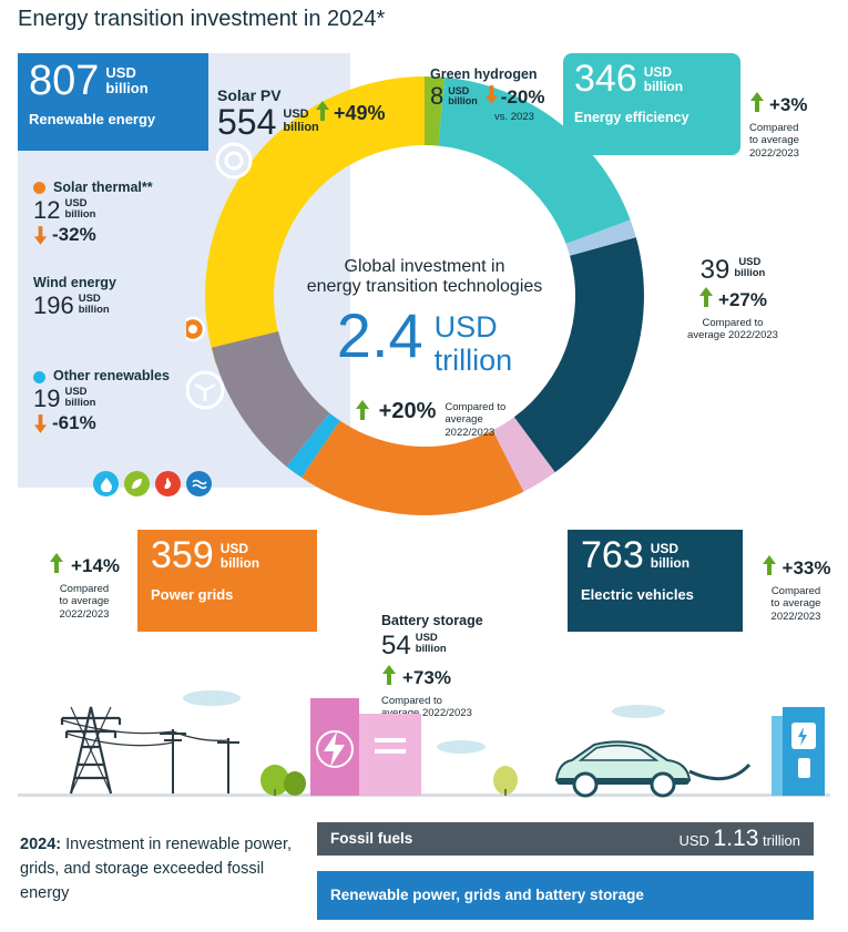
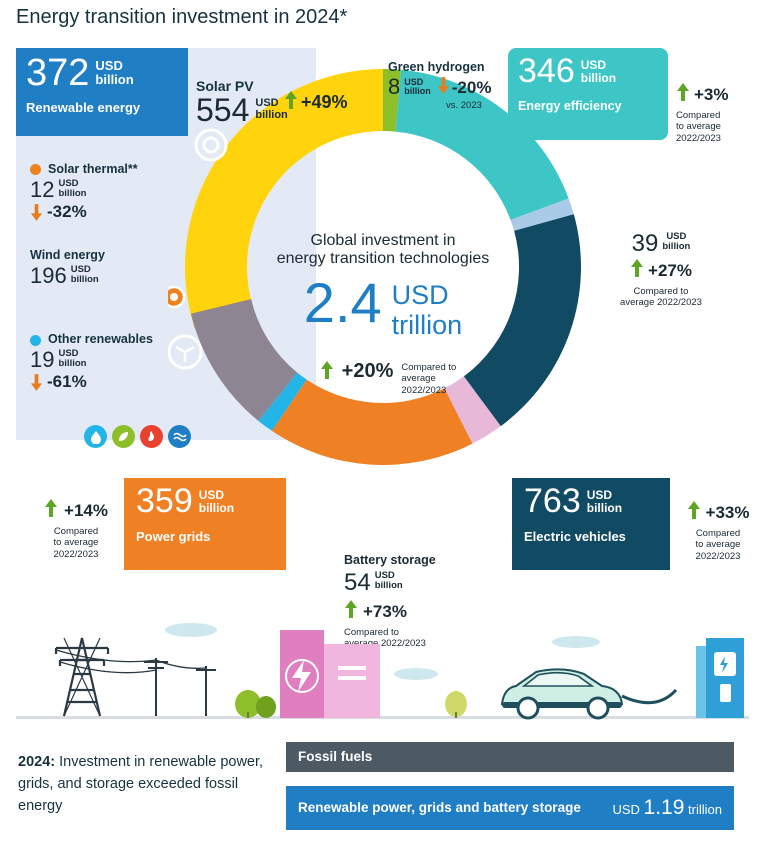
  Energy transition investment in 2024*
  Global investment in
  energy transition technologies
  2.4
  USD
  trillion
  +20%
  Compared to
  average
  2022/2023
- 807
+ 372
  USD
  billion
  Renewable energy
  Solar thermal**
  12
  USD
  billion
  -32%
  Wind energy
  196
  USD
  billion
  Other renewables
  19
  USD
  billion
  -61%
  Solar PV
  554
  USD
  billion
  +49%
  Green hydrogen
  8
  USD
  billion
  -20%
  vs. 2023
  346
  USD
  billion
  Energy efficiency
  +3%
  Compared
  to average
  2022/2023
  39
  USD
  billion
  +27%
  Compared to
  average 2022/2023
  359
  USD
  billion
  Power grids
  +14%
  Compared
  to average
  2022/2023
  Battery storage
  54
  USD
  billion
  +73%
  Compared to
  average 2022/2023
  763
  USD
  billion
  Electric vehicles
  +33%
  Compared
  to average
  2022/2023
  2024: Investment in renewable power, grids, and storage exceeded fossil energy
  Fossil fuels
- USD 1.13 trillion
  Renewable power, grids and battery storage
+ USD 1.19 trillion
